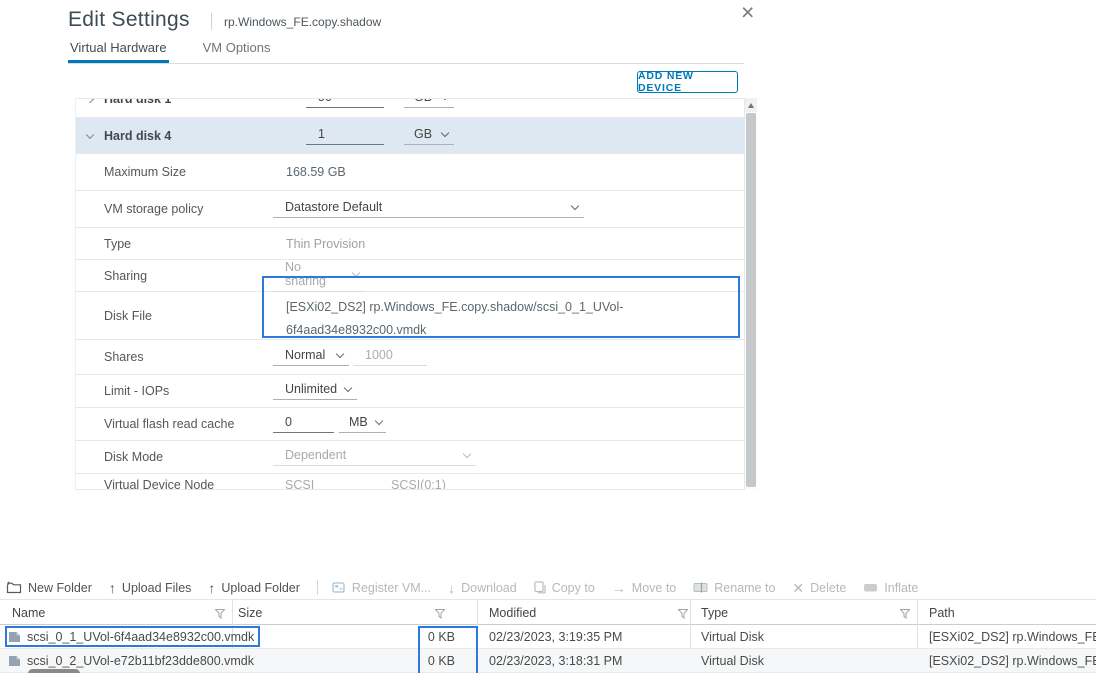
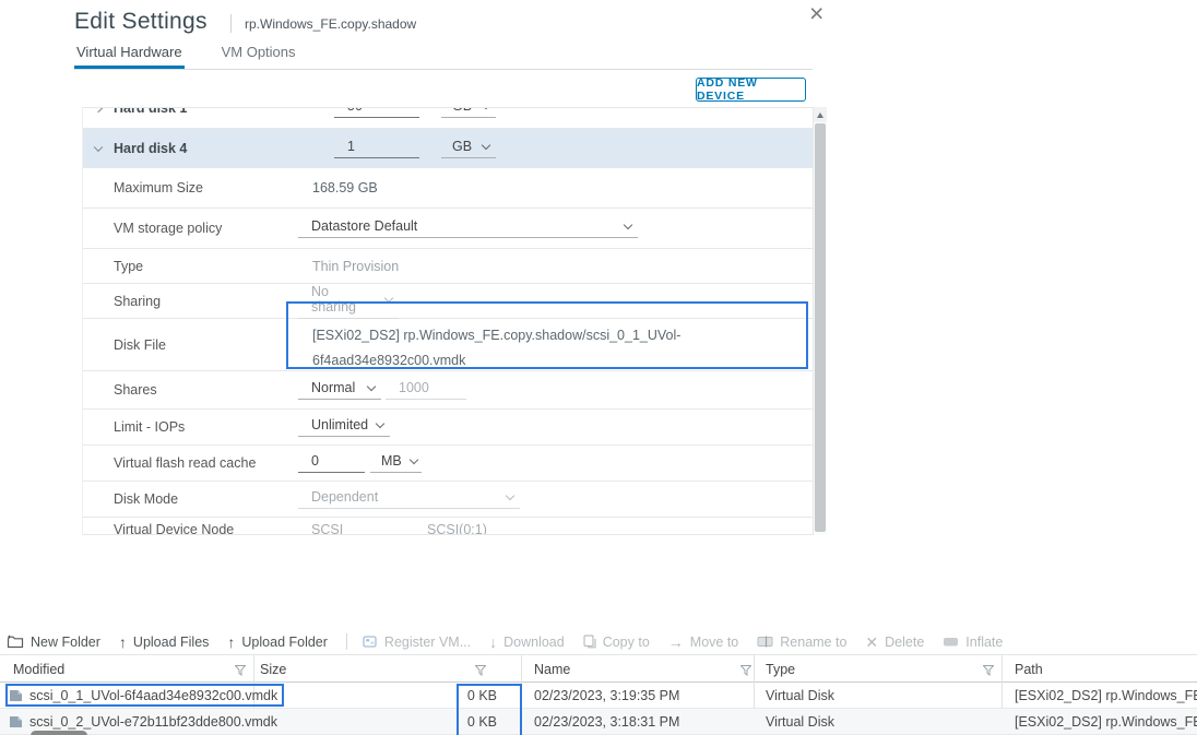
  Edit Settings
  rp.Windows_FE.copy.shadow
  ×
  Virtual Hardware
  VM Options
  ADD NEW DEVICE
  Hard disk 1
  Hard disk 4
  1
  GB
  Maximum Size
  168.59 GB
  VM storage policy
  Datastore Default
  Type
  Thin Provision
  Sharing
  No sharing
  Disk File
  [ESXi02_DS2] rp.Windows_FE.copy.shadow/scsi_0_1_UVol-
  6f4aad34e8932c00.vmdk
  Shares
  Normal
  1000
  Limit - IOPs
  Unlimited
  Virtual flash read cache
  0
  MB
  Disk Mode
  Dependent
  Virtual Device Node
  New Folder
  ↑
  Upload Files
  ↑
  Upload Folder
  Register VM...
  ↓
  Download
  Copy to
  →
  Move to
  Rename to
  ✕
  Delete
  Inflate
- Name
+ Modified
  Size
- Modified
+ Name
  Type
  Path
  scsi_0_1_UVol-6f4aad34e8932c00.vmdk
  0 KB
  02/23/2023, 3:19:35 PM
  Virtual Disk
  [ESXi02_DS2] rp.Windows_F
  scsi_0_2_UVol-e72b11bf23dde800.vmdk
  0 KB
  02/23/2023, 3:18:31 PM
  Virtual Disk
  [ESXi02_DS2] rp.Windows_F
